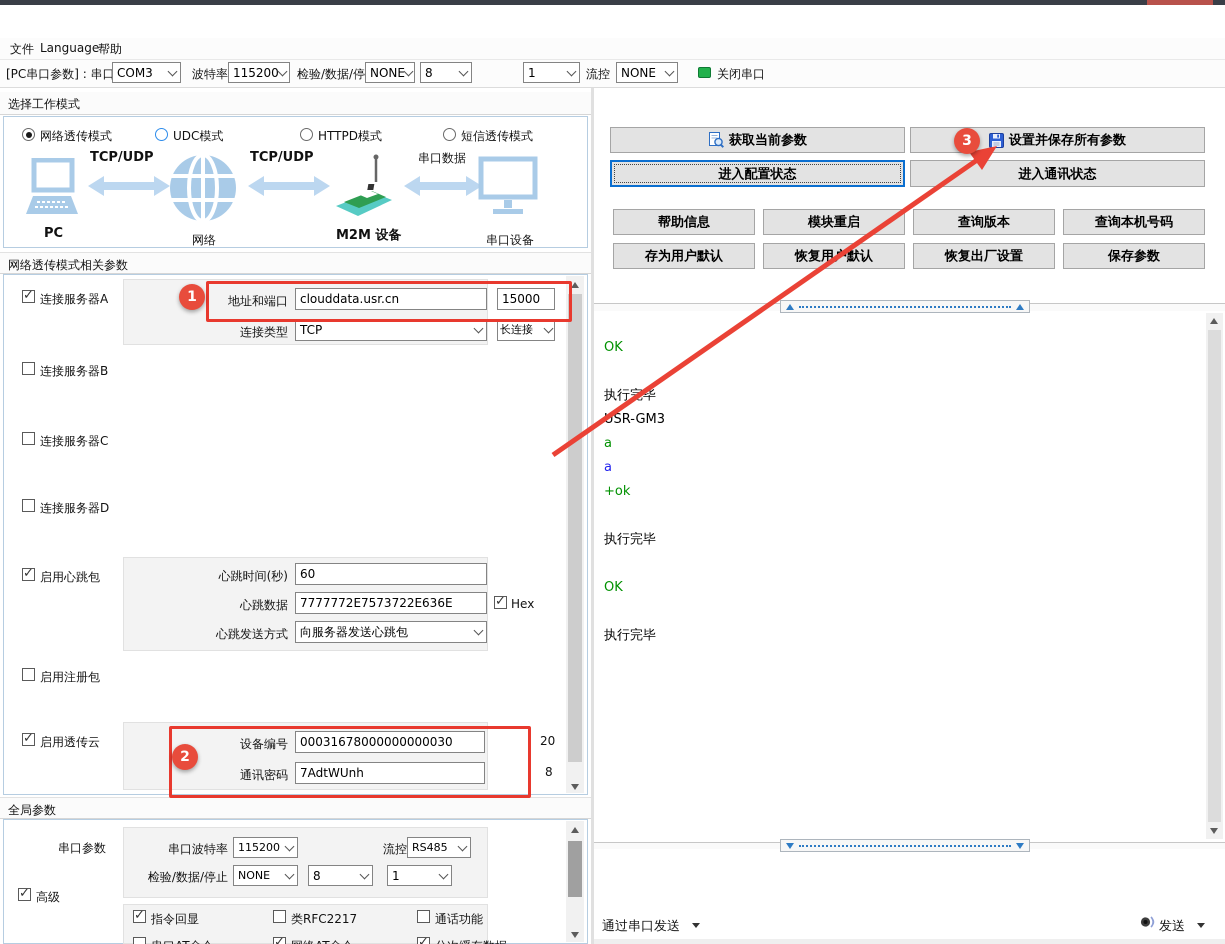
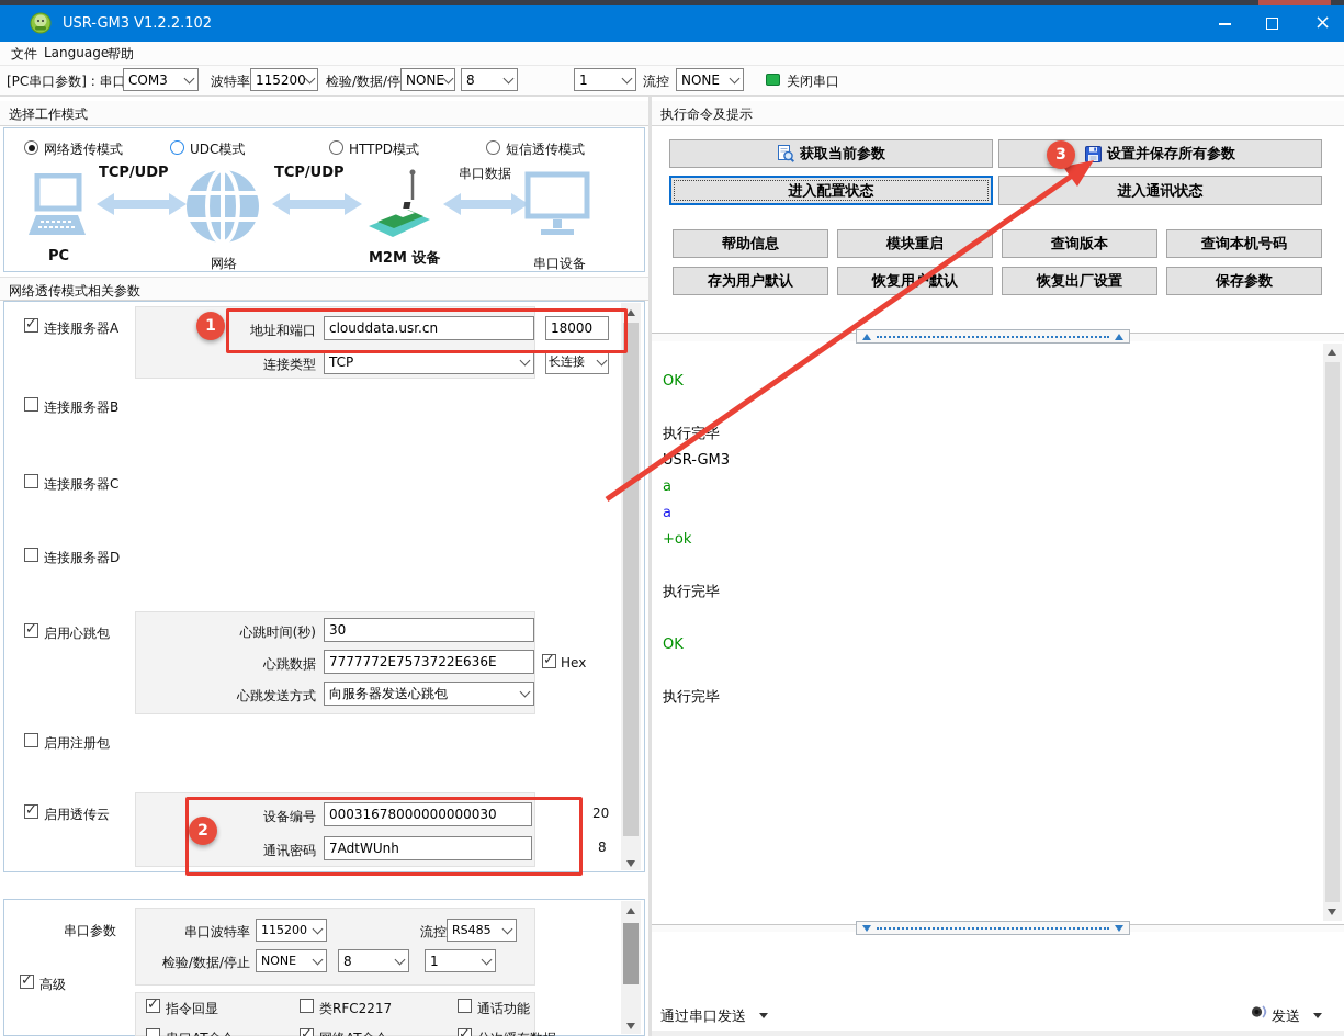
+ USR-GM3 V1.2.2.102
+ ×
  文件
  Language
  帮助
  [PC串口参数] : 串口
  COM3
  波特率
  115200
  检验/数据/停
  NONE
  8
  1
  流控
  NONE
  关闭串口
  选择工作模式
  网络透传模式
  UDC模式
  HTTPD模式
  短信透传模式
  PC
  TCP/UDP
  网络
  TCP/UDP
  M2M 设备
  串口数据
  串口设备
  网络透传模式相关参数
  连接服务器A
  地址和端口
  clouddata.usr.cn
- 15000
+ 18000
  连接类型
  TCP
  长连接
  连接服务器B
  连接服务器C
  连接服务器D
  启用心跳包
  心跳时间(秒)
- 60
+ 30
  心跳数据
  7777772E7573722E636E
  Hex
  心跳发送方式
  向服务器发送心跳包
  启用注册包
  启用透传云
  设备编号
  00031678000000000030
  20
  通讯密码
  7AdtWUnh
  8
- 全局参数
  串口参数
  高级
  串口波特率
  115200
  流控
  RS485
  检验/数据/停止
  NONE
  8
  1
  指令回显
  类RFC2217
  通话功能
+ 执行命令及提示
  获取当前参数
  设置并保存所有参数
  进入配置状态
  进入通讯状态
  帮助信息
  模块重启
  查询版本
  查询本机号码
  存为用户默认
  恢复用默认
  恢复出厂设置
  保存参数
  OK
  执行毕
  USR-GM3
  a
  a
  +ok
  执行完毕
  OK
  执行完毕
  通过串口发送
  发送
  1
  2
  3
